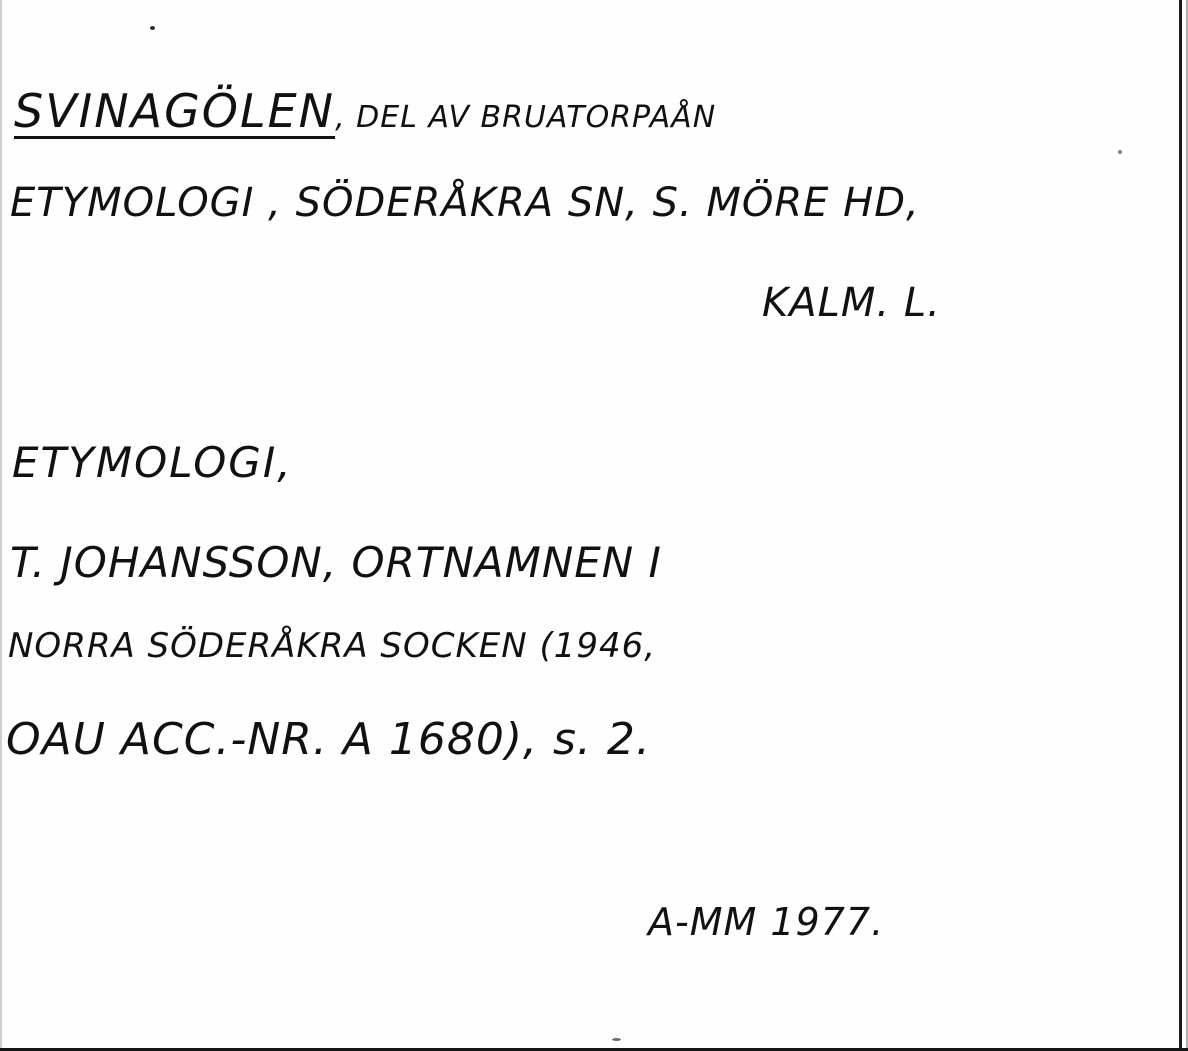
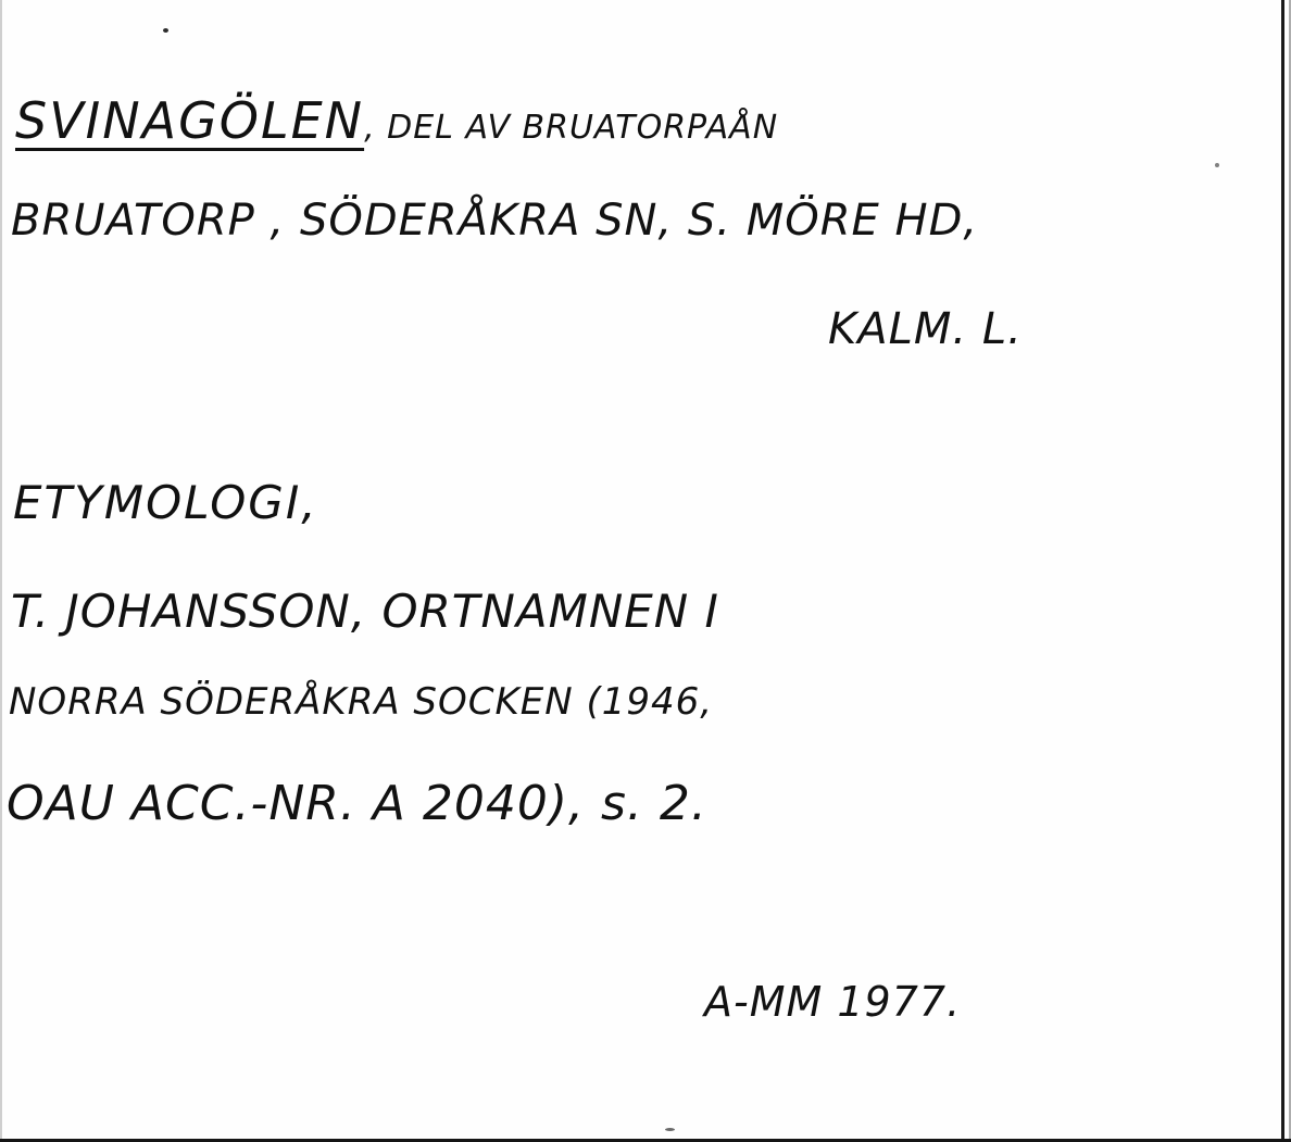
  SVINAGÖLEN, DEL AV BRUATORPAÅN
- ETYMOLOGI , SÖDERÅKRA SN, S. MÖRE HD,
+ BRUATORP , SÖDERÅKRA SN, S. MÖRE HD,
  KALM. L.
  ETYMOLOGI,
  T. JOHANSSON, ORTNAMNEN I
  NORRA SÖDERÅKRA SOCKEN (1946,
- OAU ACC.-NR. A 1680), s. 2.
+ OAU ACC.-NR. A 2040), s. 2.
  A-MM 1977.
